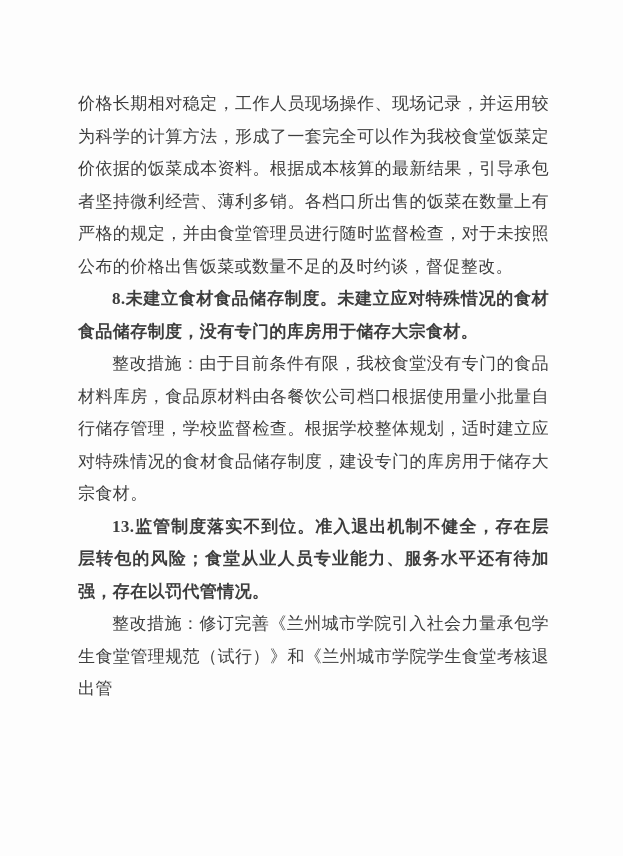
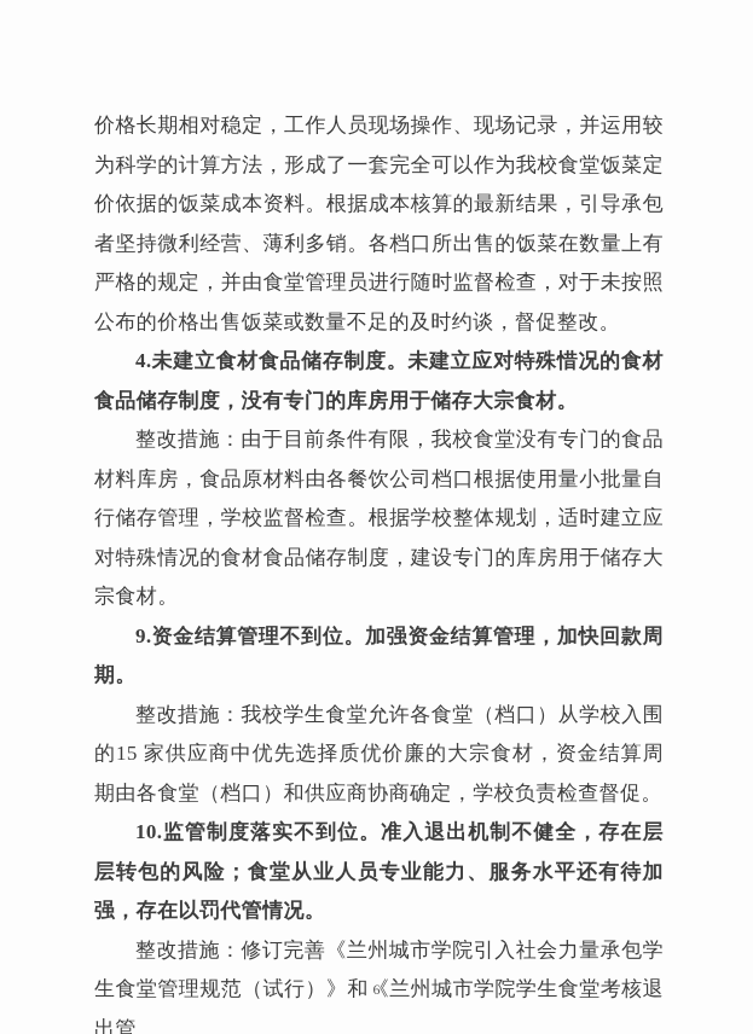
  价格长期相对稳定，工作人员现场操作、现场记录，并运用较为科学的计算方法，形成了一套完全可以作为我校食堂饭菜定价依据的饭菜成本资料。根据成本核算的最新结果，引导承包者坚持微利经营、薄利多销。各档口所出售的饭菜在数量上有严格的规定，并由食堂管理员进行随时监督检查，对于未按照公布的价格出售饭菜或数量不足的及时约谈，督促整改。
- 8.未建立食材食品储存制度。未建立应对特殊惜况的食材食品储存制度，没有专门的库房用于储存大宗食材。
+ 4.未建立食材食品储存制度。未建立应对特殊惜况的食材食品储存制度，没有专门的库房用于储存大宗食材。
  整改措施：由于目前条件有限，我校食堂没有专门的食品材料库房，食品原材料由各餐饮公司档口根据使用量小批量自行储存管理，学校监督检查。根据学校整体规划，适时建立应对特殊情况的食材食品储存制度，建设专门的库房用于储存大宗食材。
+ 9.资金结算管理不到位。加强资金结算管理，加快回款周期。
+ 整改措施：我校学生食堂允许各食堂（档口）从学校入围的15 家供应商中优先选择质优价廉的大宗食材，资金结算周期由各食堂（档口）和供应商协商确定，学校负责检查督促。
- 13.监管制度落实不到位。准入退出机制不健全，存在层层转包的风险；食堂从业人员专业能力、服务水平还有待加强，存在以罚代管情况。
+ 10.监管制度落实不到位。准入退出机制不健全，存在层层转包的风险；食堂从业人员专业能力、服务水平还有待加强，存在以罚代管情况。
  整改措施：修订完善《兰州城市学院引入社会力量承包学生食堂管理规范（试行）》和《兰州城市学院学生食堂考核退出管
+ 6
